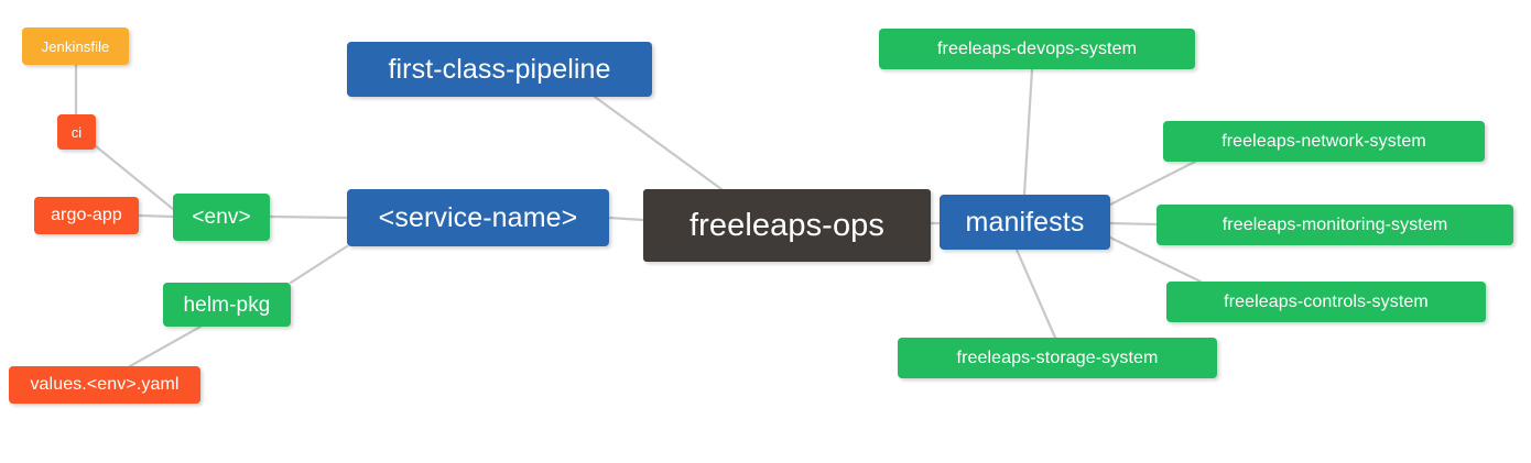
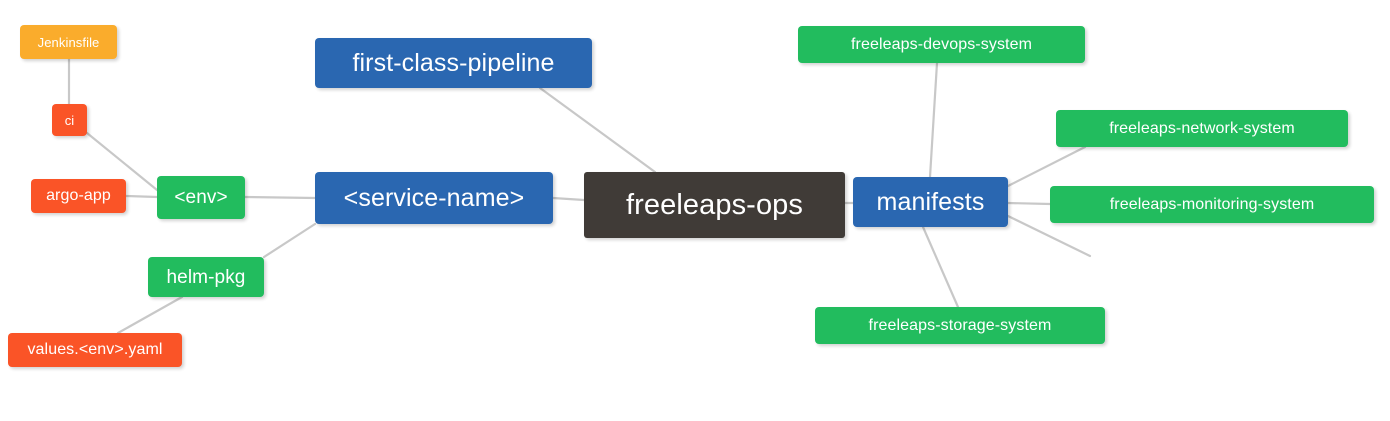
  Jenkinsfile
  ci
  argo-app
  <env>
  helm-pkg
  values.<env>.yaml
  first-class-pipeline
  <service-name>
  freeleaps-ops
  manifests
  freeleaps-devops-system
  freeleaps-network-system
  freeleaps-monitoring-system
- freeleaps-controls-system
  freeleaps-storage-system
